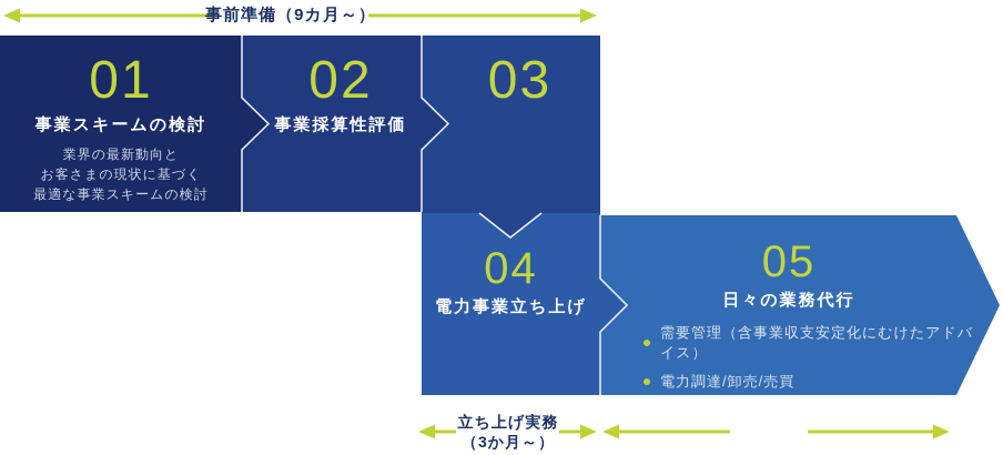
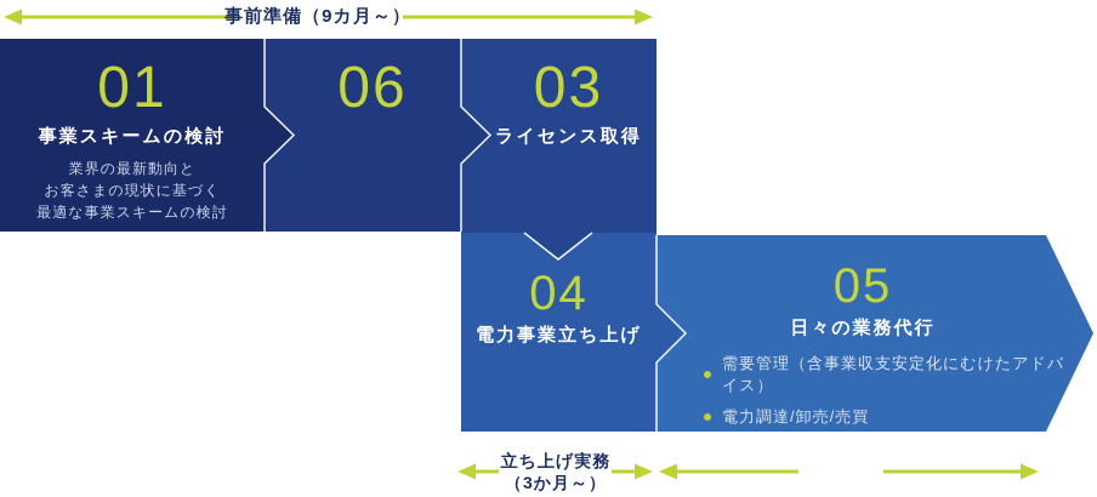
  事前準備（9カ月～）
  01
  事業スキームの検討
  業界の最新動向と
  お客さまの現状に基づく
  最適な事業スキームの検討
- 02
+ 06
- 事業採算性評価
  03
+ ライセンス取得
  04
  電力事業立ち上げ
  05
  日々の業務代行
  需要管理（含事業収支安定化にむけたアドバイス）
  電力調達/卸売/売買
  立ち上げ実務
  （3か月～）
